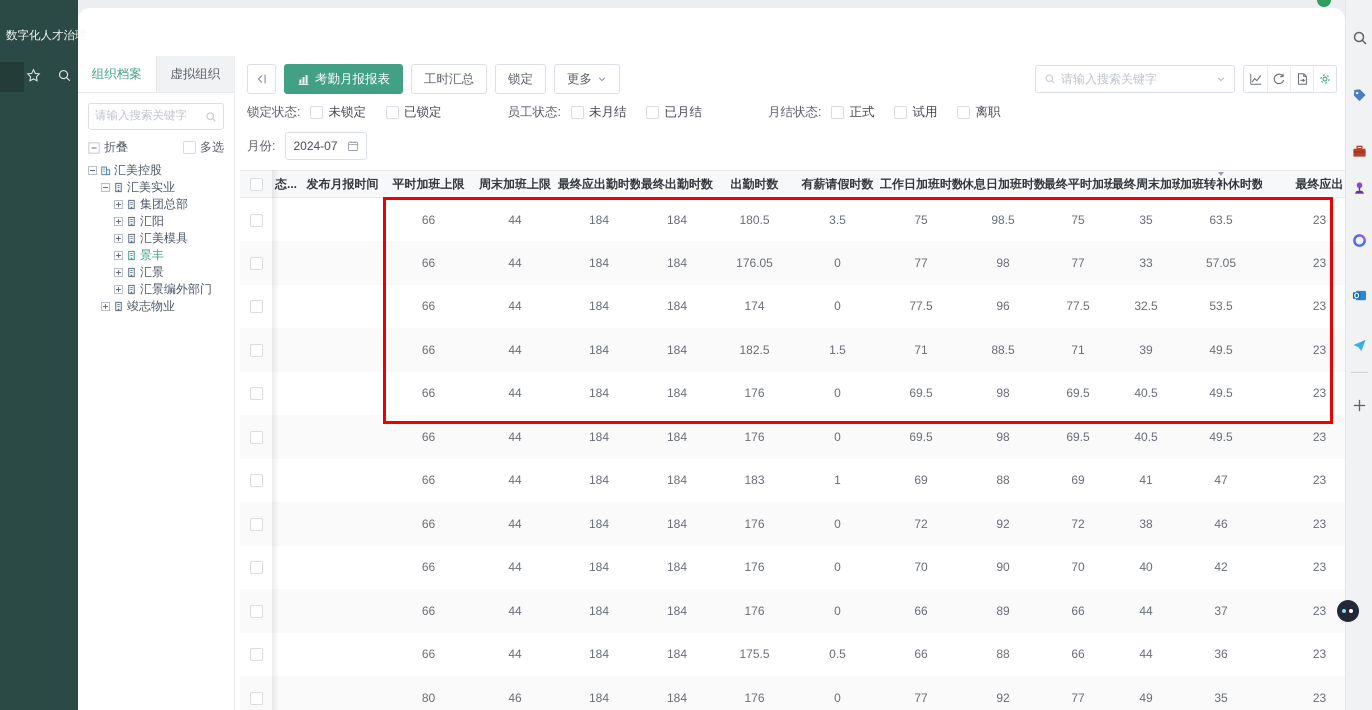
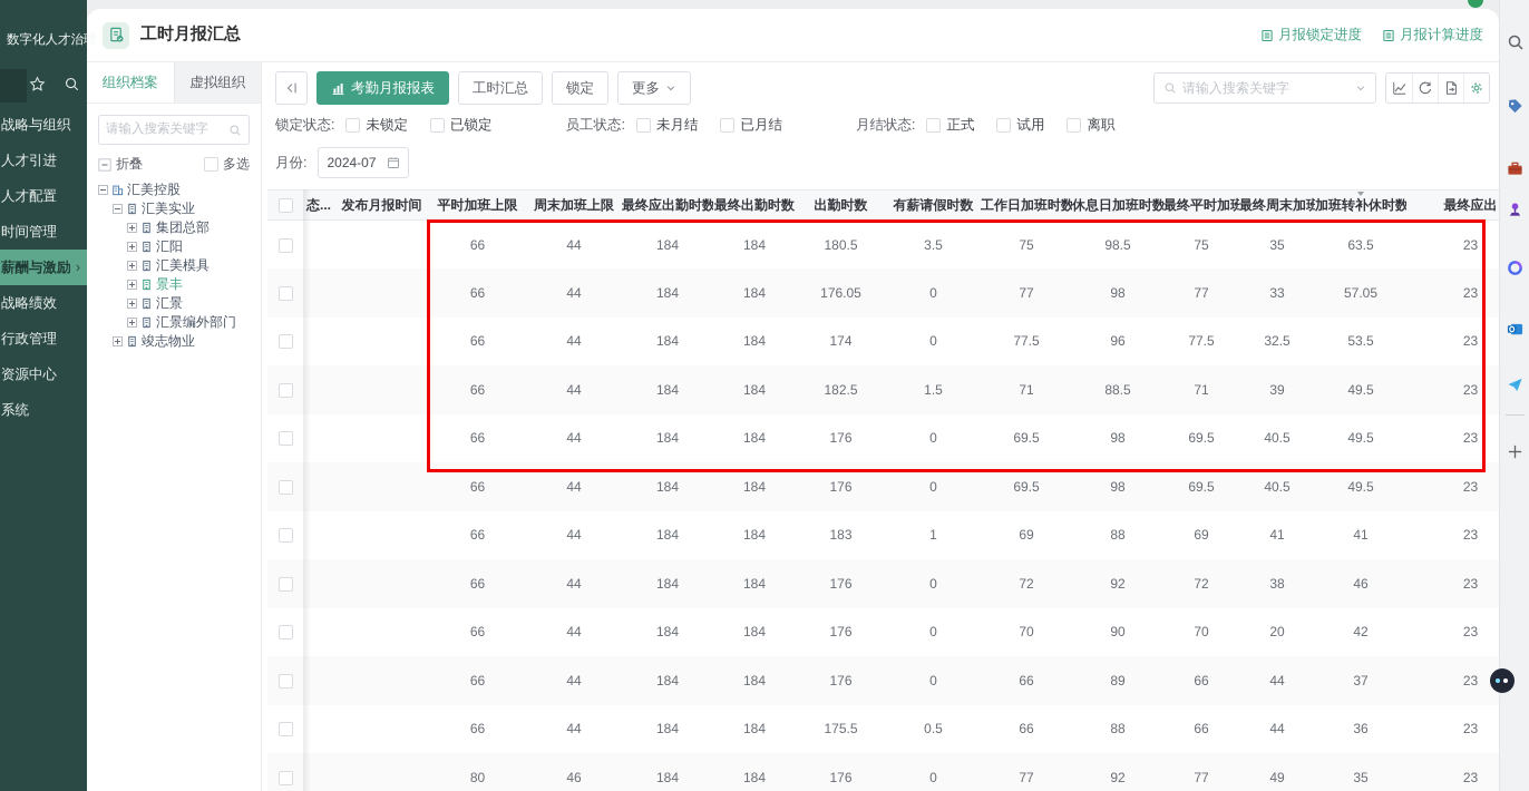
  数字化人才治理
+ 战略与组织
+ 人才引进
+ 人才配置
+ 时间管理
+ 薪酬与激励
+ ›
+ 战略绩效
+ 行政管理
+ 资源中心
+ 系统
+ 工时月报汇总
+ 月报锁定进度
+ 月报计算进度
  组织档案
  虚拟组织
  请输入搜索关键字
  折叠
  多选
  汇美控股
  汇美实业
  集团总部
  汇阳
  汇美模具
  景丰
  汇景
  汇景编外部门
  竣志物业
  考勤月报报表
  工时汇总
  锁定
  更多
  请输入搜索关键字
  锁定状态:
  未锁定
  已锁定
  员工状态:
  未月结
  已月结
  月结状态:
  正式
  试用
  离职
  月份:
  2024-07
  	态...	发布月报时间	平时加班上限	周末加班上限	最终应出勤时数	最终出勤时数	出勤时数	有薪请假时数	工作日加班时数	休息日加班时数	最终平时加班	最终周末加班	加班转补休时数	最终应出
  			66	44	184	184	180.5	3.5	75	98.5	75	35	63.5	23
  			66	44	184	184	176.05	0	77	98	77	33	57.05	23
  			66	44	184	184	174	0	77.5	96	77.5	32.5	53.5	23
  			66	44	184	184	182.5	1.5	71	88.5	71	39	49.5	23
  			66	44	184	184	176	0	69.5	98	69.5	40.5	49.5	23
  			66	44	184	184	176	0	69.5	98	69.5	40.5	49.5	23
- 			66	44	184	184	183	1	69	88	69	41	47	23
+ 			66	44	184	184	183	1	69	88	69	41	41	23
  			66	44	184	184	176	0	72	92	72	38	46	23
- 			66	44	184	184	176	0	70	90	70	40	42	23
+ 			66	44	184	184	176	0	70	90	70	20	42	23
  			66	44	184	184	176	0	66	89	66	44	37	23
  			66	44	184	184	175.5	0.5	66	88	66	44	36	23
  			80	46	184	184	176	0	77	92	77	49	35	23
